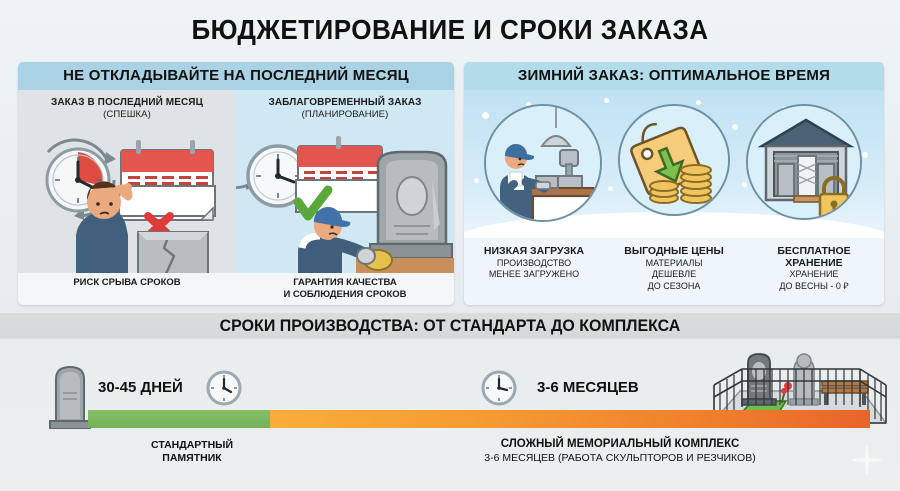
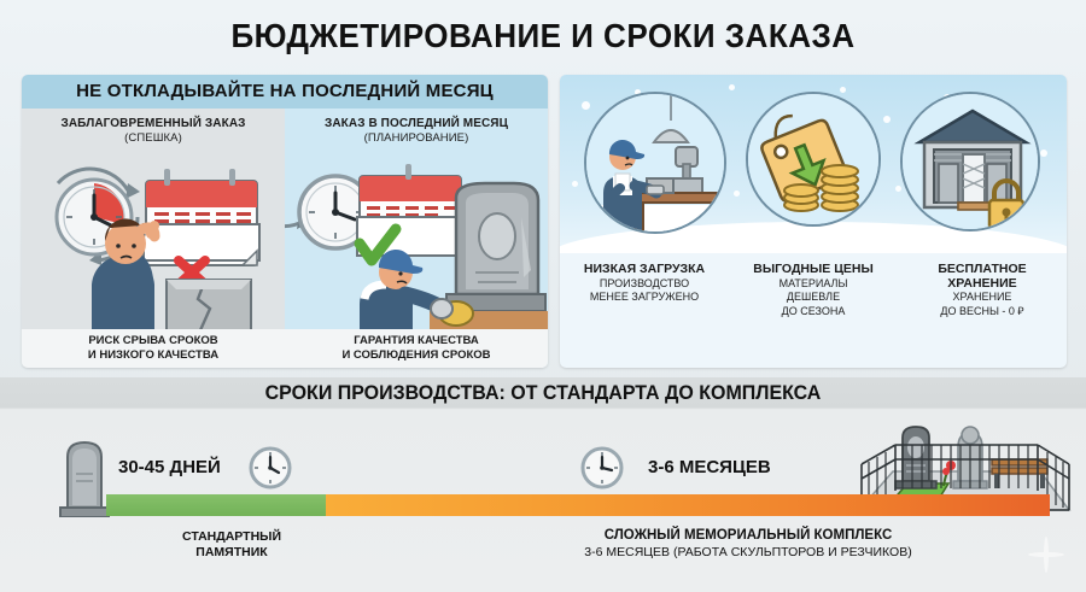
  БЮДЖЕТИРОВАНИЕ И СРОКИ ЗАКАЗА
  НЕ ОТКЛАДЫВАЙТЕ НА ПОСЛЕДНИЙ МЕСЯЦ
- ЗАКАЗ В ПОСЛЕДНИЙ МЕСЯЦ
+ ЗАБЛАГОВРЕМЕННЫЙ ЗАКАЗ
  (СПЕШКА)
  РИСК СРЫВА СРОКОВ
+ И НИЗКОГО КАЧЕСТВА
- ЗАБЛАГОВРЕМЕННЫЙ ЗАКАЗ
+ ЗАКАЗ В ПОСЛЕДНИЙ МЕСЯЦ
  (ПЛАНИРОВАНИЕ)
  ГАРАНТИЯ КАЧЕСТВА
  И СОБЛЮДЕНИЯ СРОКОВ
- ЗИМНИЙ ЗАКАЗ: ОПТИМАЛЬНОЕ ВРЕМЯ
  НИЗКАЯ ЗАГРУЗКА
  ПРОИЗВОДСТВО
  МЕНЕЕ ЗАГРУЖЕНО
  ВЫГОДНЫЕ ЦЕНЫ
  МАТЕРИАЛЫ
  ДЕШЕВЛЕ
  ДО СЕЗОНА
  БЕСПЛАТНОЕ
  ХРАНЕНИЕ
  ХРАНЕНИЕ
  ДО ВЕСНЫ - 0 ₽
  СРОКИ ПРОИЗВОДСТВА: ОТ СТАНДАРТА ДО КОМПЛЕКСА
  30-45 ДНЕЙ
  3-6 МЕСЯЦЕВ
  СТАНДАРТНЫЙ
  ПАМЯТНИК
  СЛОЖНЫЙ МЕМОРИАЛЬНЫЙ КОМПЛЕКС
  3-6 МЕСЯЦЕВ (РАБОТА СКУЛЬПТОРОВ И РЕЗЧИКОВ)
